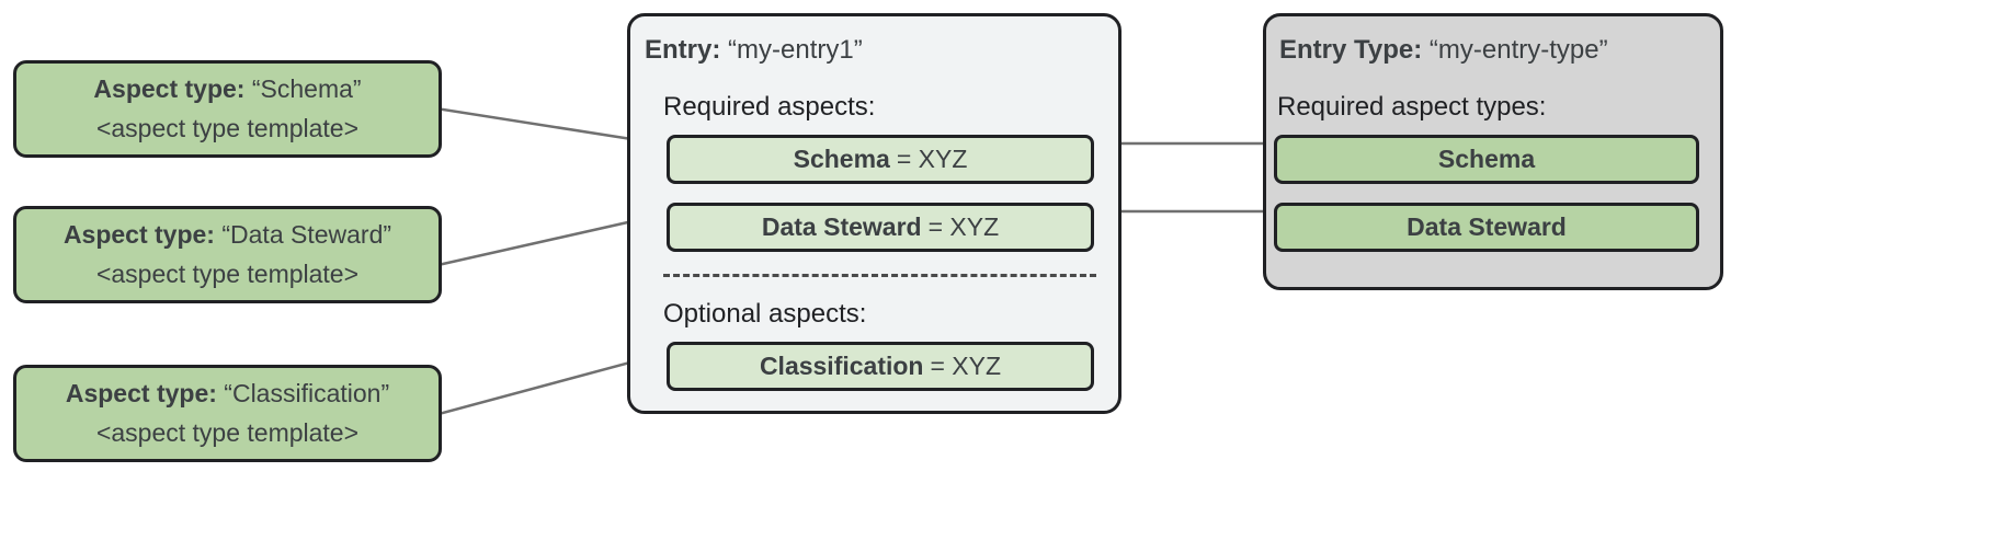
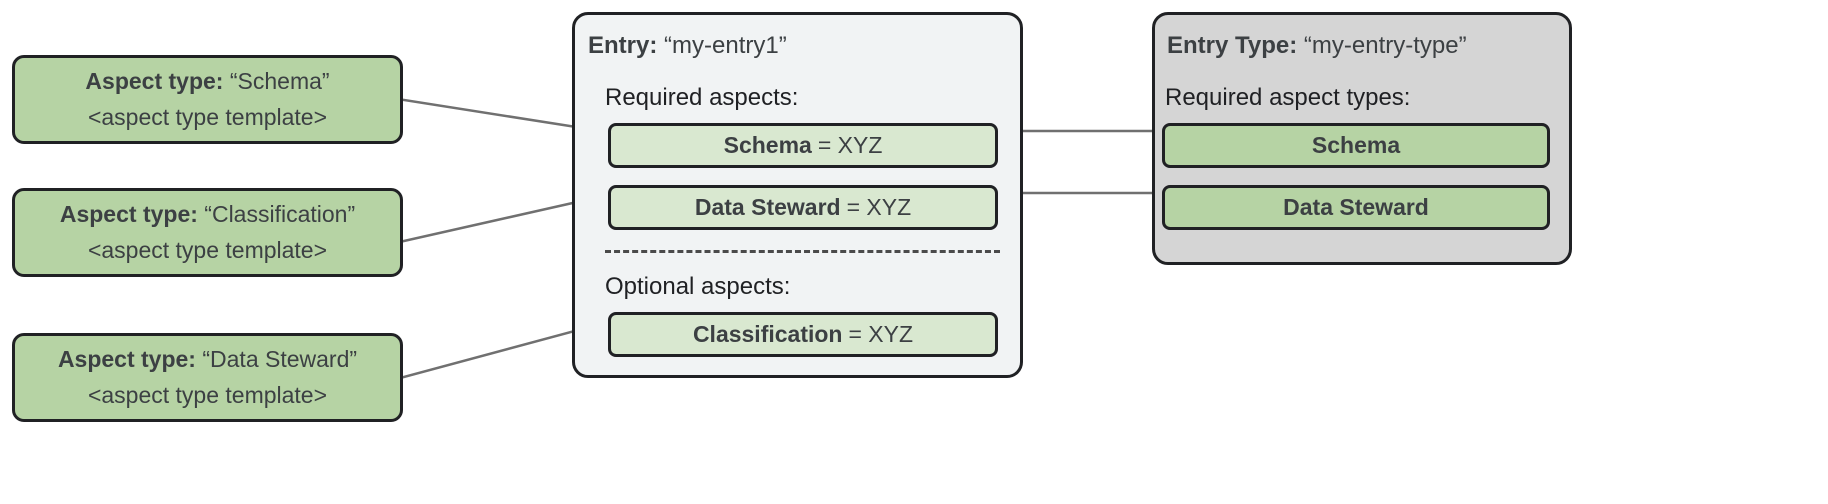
  Aspect type: “Schema”
  <aspect type template>
- Aspect type: “Data Steward”
+ Aspect type: “Classification”
  <aspect type template>
- Aspect type: “Classification”
+ Aspect type: “Data Steward”
  <aspect type template>
  Entry: “my-entry1”
  Required aspects:
  Schema
  = XYZ
  Data Steward
  = XYZ
  Optional aspects:
  Classification
  = XYZ
  Entry Type: “my-entry-type”
  Required aspect types:
  Schema
  Data Steward
